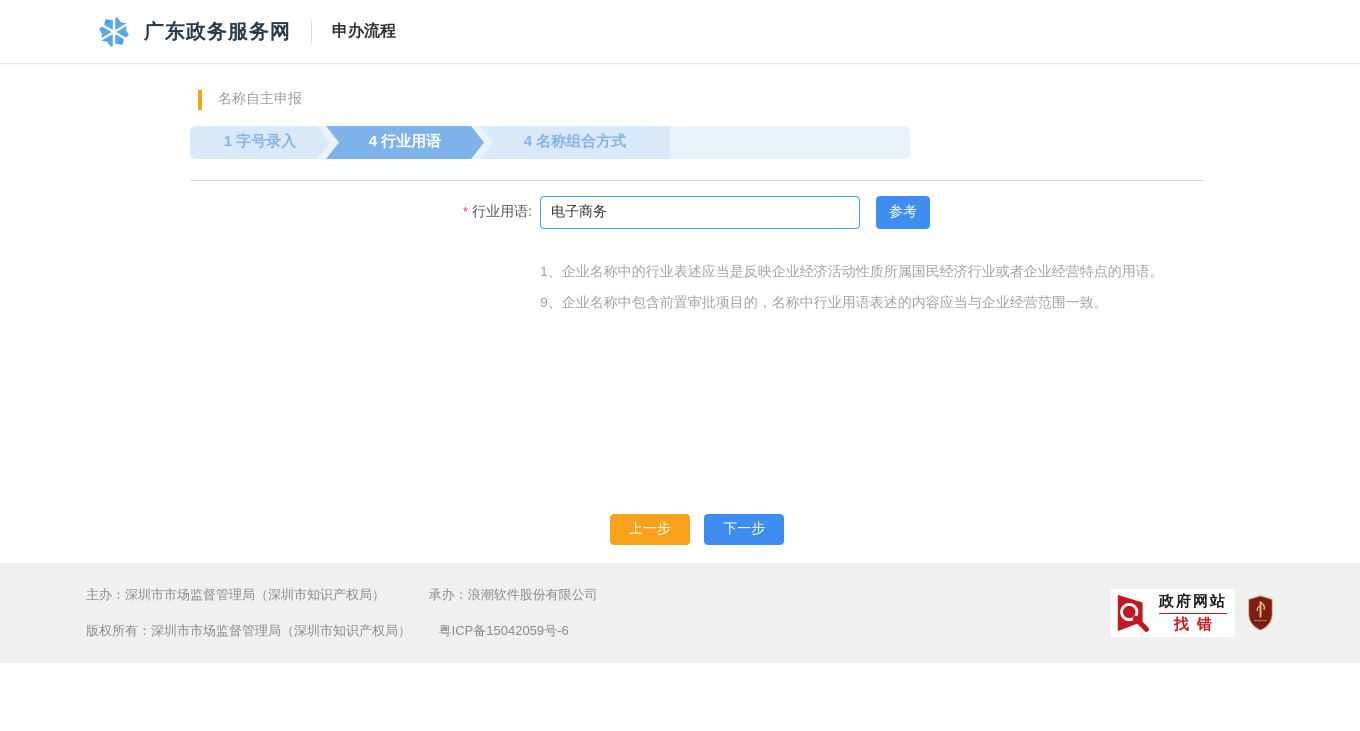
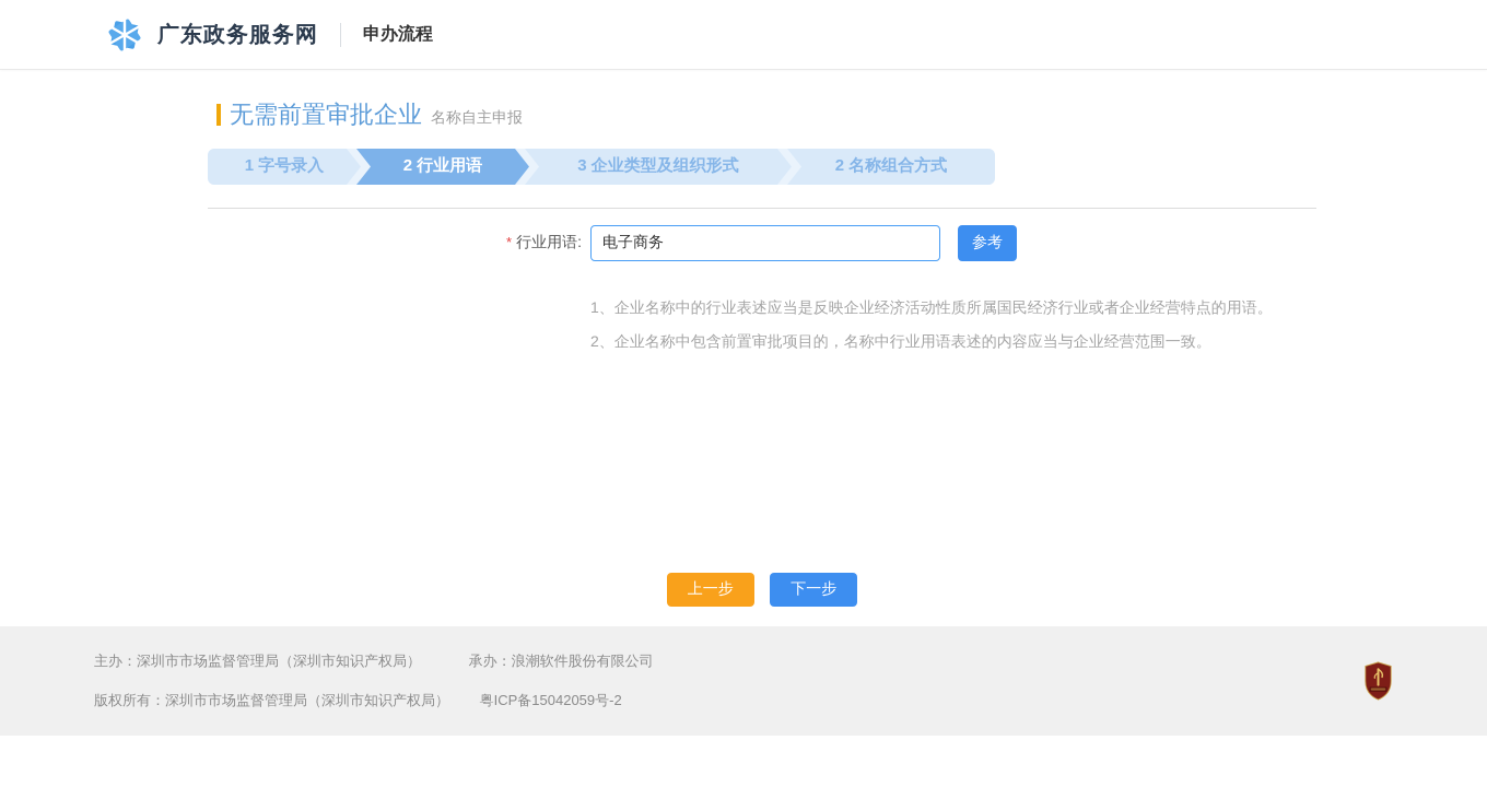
  广东政务服务网
  申办流程
+ 无需前置审批企业
  名称自主申报
  1 字号录入
- 4 行业用语
+ 2 行业用语
+ 3 企业类型及组织形式
- 4 名称组合方式
+ 2 名称组合方式
  * 行业用语:
  电子商务
  参考
  1、企业名称中的行业表述应当是反映企业经济活动性质所属国民经济行业或者企业经营特点的用语。
- 9、企业名称中包含前置审批项目的，名称中行业用语表述的内容应当与企业经营范围一致。
+ 2、企业名称中包含前置审批项目的，名称中行业用语表述的内容应当与企业经营范围一致。
  上一步 下一步
  主办：深圳市市场监督管理局（深圳市知识产权局） 承办：浪潮软件股份有限公司
- 版权所有：深圳市市场监督管理局（深圳市知识产权局） 粤ICP备15042059号-6
+ 版权所有：深圳市市场监督管理局（深圳市知识产权局） 粤ICP备15042059号-2
- 政府网站
- 找错
